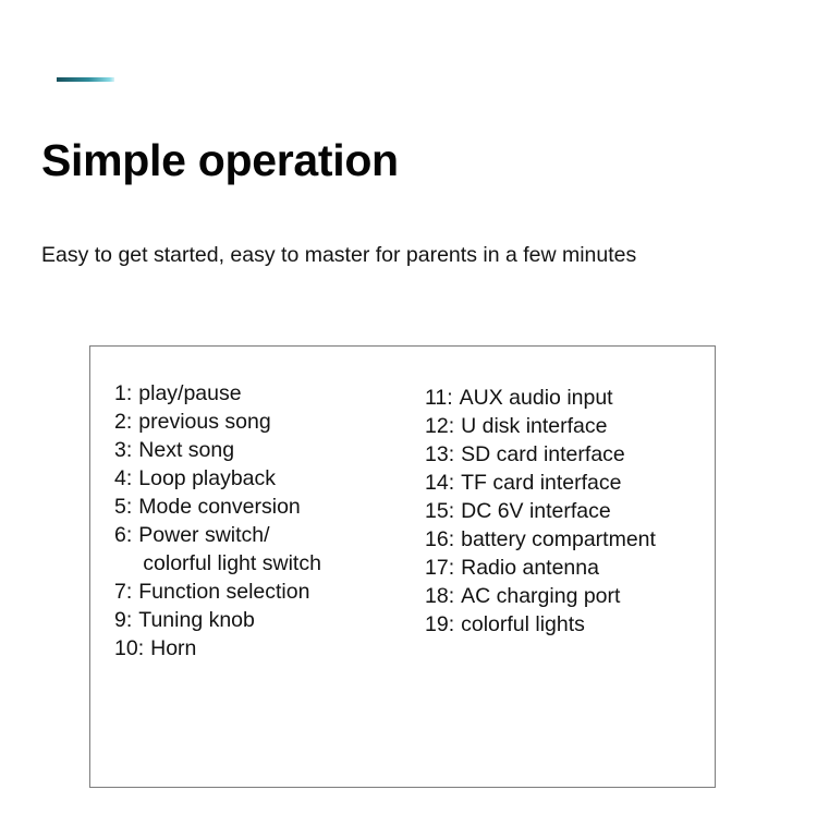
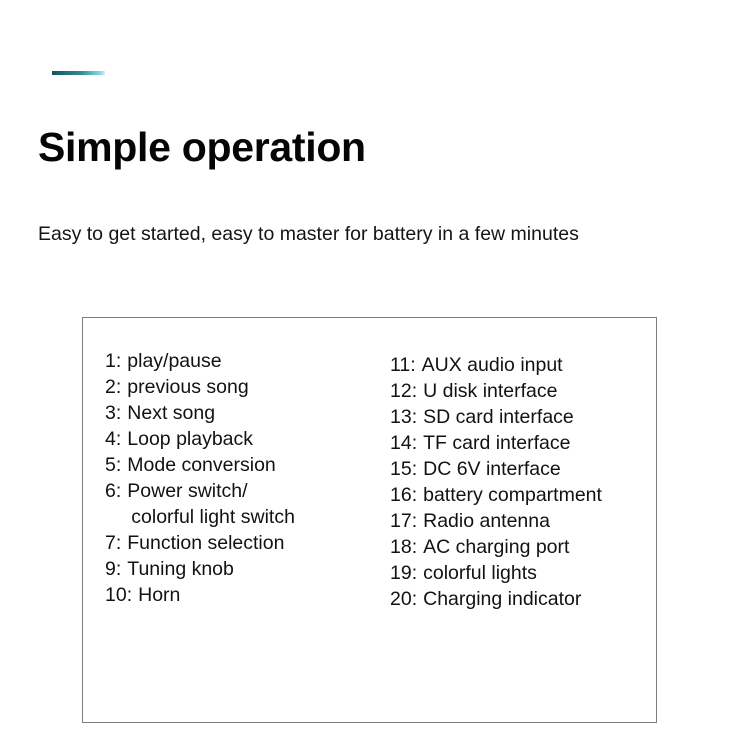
  Simple operation
- Easy to get started, easy to master for parents in a few minutes
+ Easy to get started, easy to master for battery in a few minutes
  1:
  play/pause
  2:
  previous song
  3:
  Next song
  4:
  Loop playback
  5:
  Mode conversion
  6:
  Power switch/
  colorful light switch
  7:
  Function selection
  9:
  Tuning knob
  10:
  Horn
  11:
  AUX audio input
  12:
  U disk interface
  13:
  SD card interface
  14:
  TF card interface
  15:
  DC 6V interface
  16:
  battery compartment
  17:
  Radio antenna
  18:
  AC charging port
  19:
  colorful lights
+ 20:
+ Charging indicator
